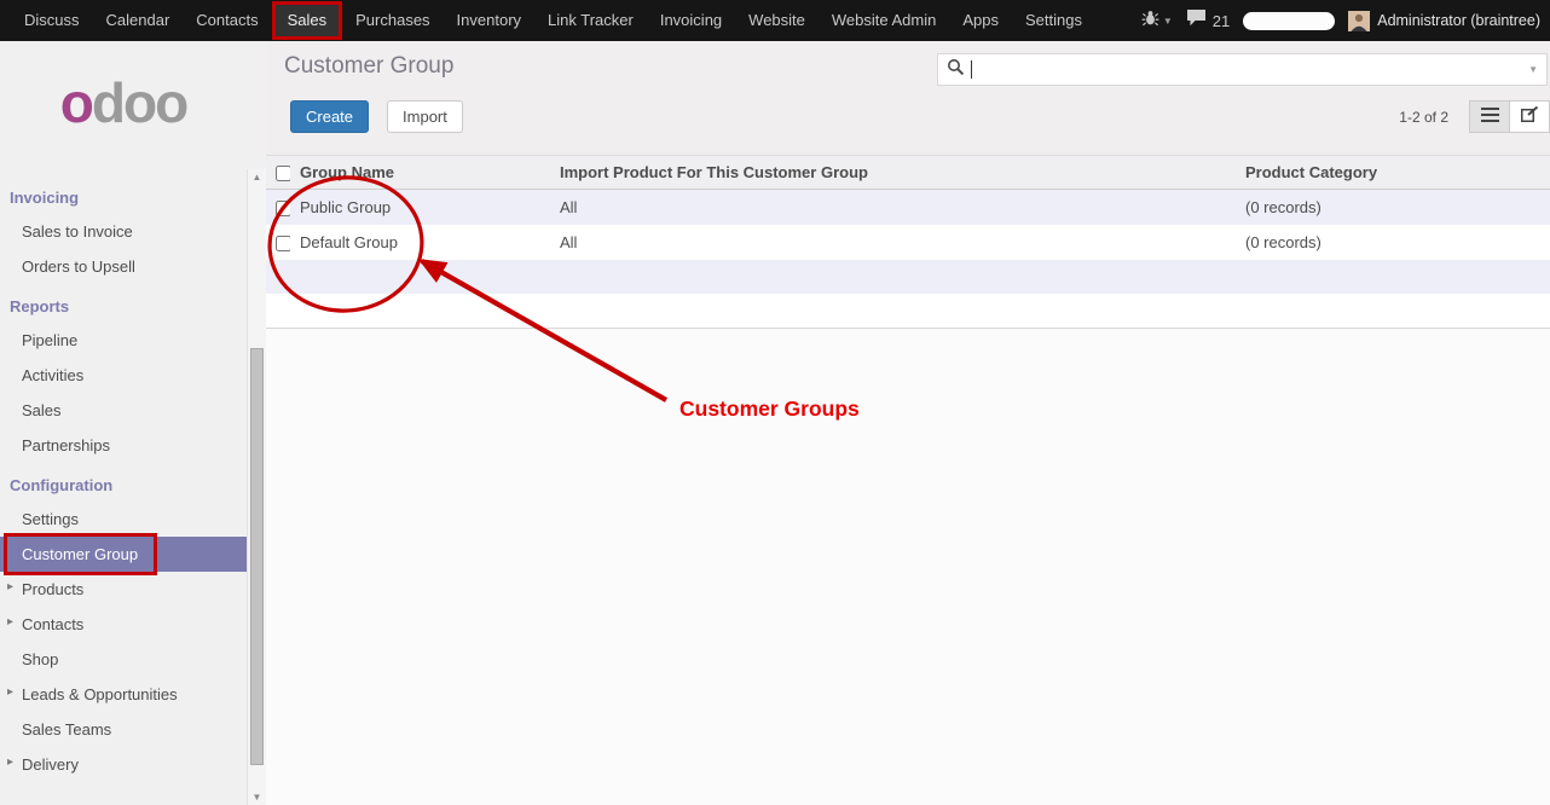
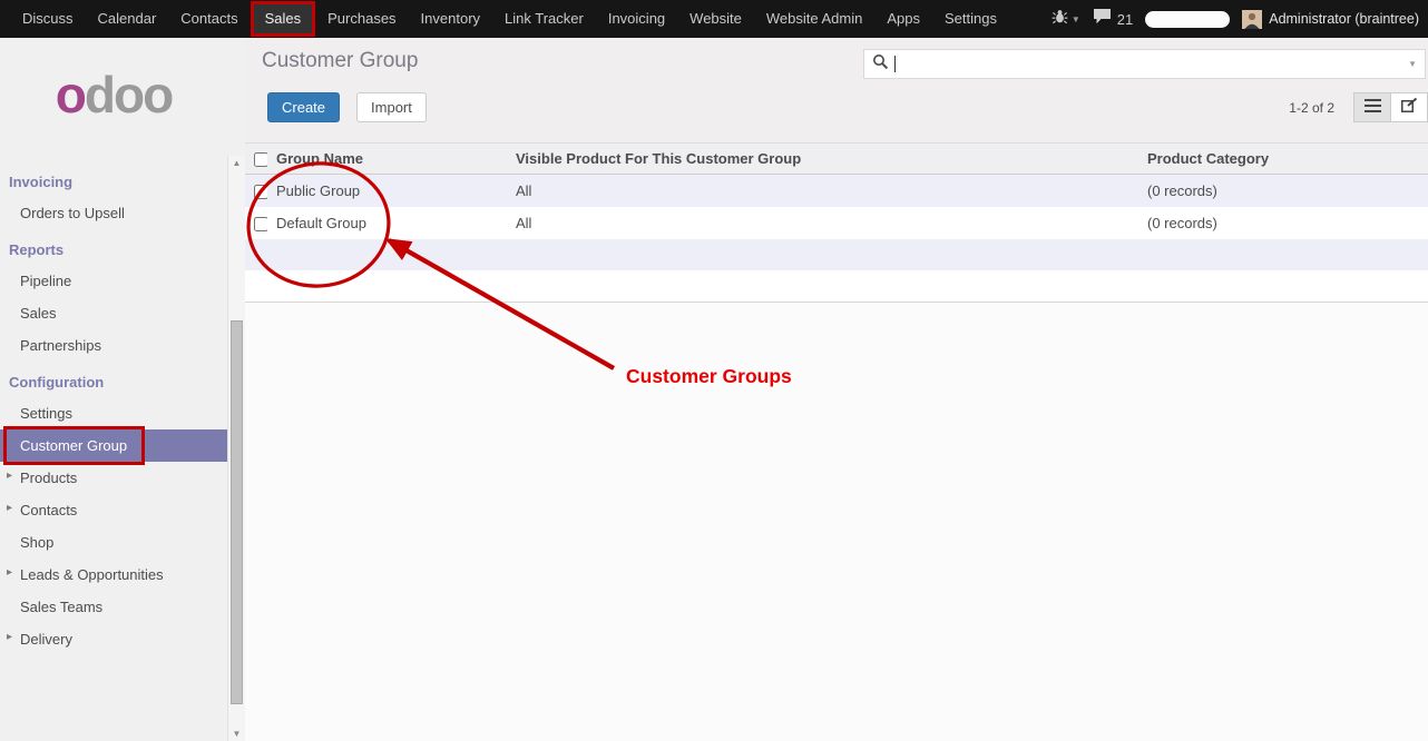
  Discuss
  Calendar
  Contacts
  Sales
  Purchases
  Inventory
  Link Tracker
  Invoicing
  Website
  Website Admin
  Apps
  Settings
  ▼
  21
  Administrator (braintree)
  odoo
  Invoicing
- Sales to Invoice
  Orders to Upsell
  Reports
  Pipeline
- Activities
  Sales
  Partnerships
  Configuration
  Settings
  Customer Group
  ▸
  Products
  ▸
  Contacts
  Shop
  ▸
  Leads & Opportunities
  Sales Teams
  ▸
  Delivery
  ▲
  ▼
  Customer Group
  ▼
  Create
  Import
  1-2 of 2
- 	Group Name	Import Product For This Customer Group	Product Category
+ 	Group Name	Visible Product For This Customer Group	Product Category
  	Public Group	All	(0 records)
  	Default Group	All	(0 records)
  Customer Groups
